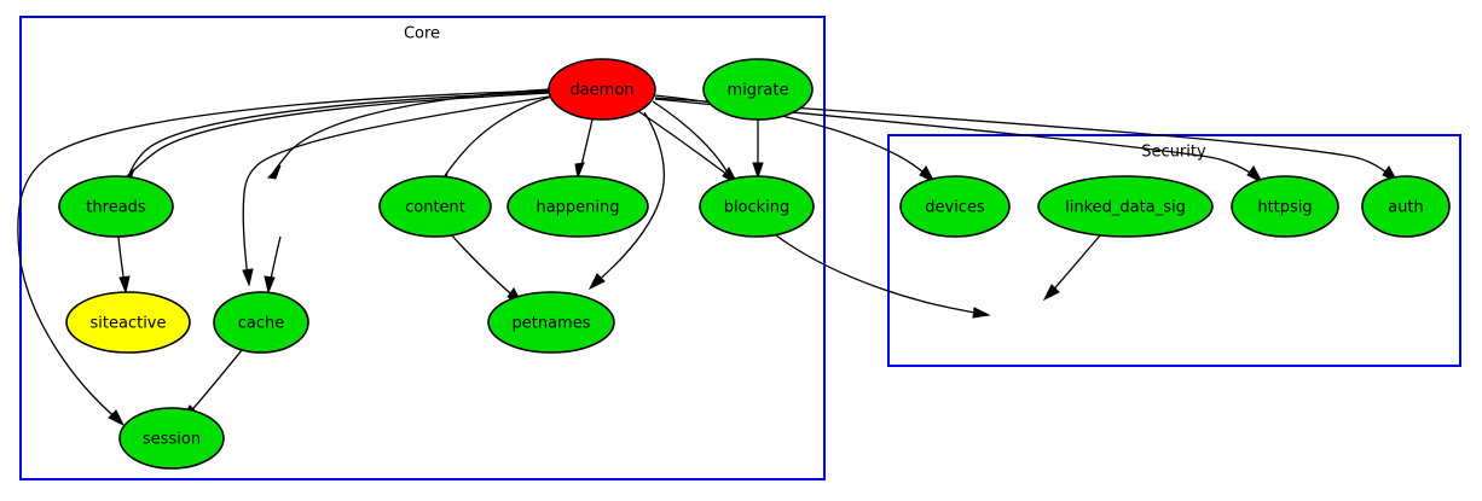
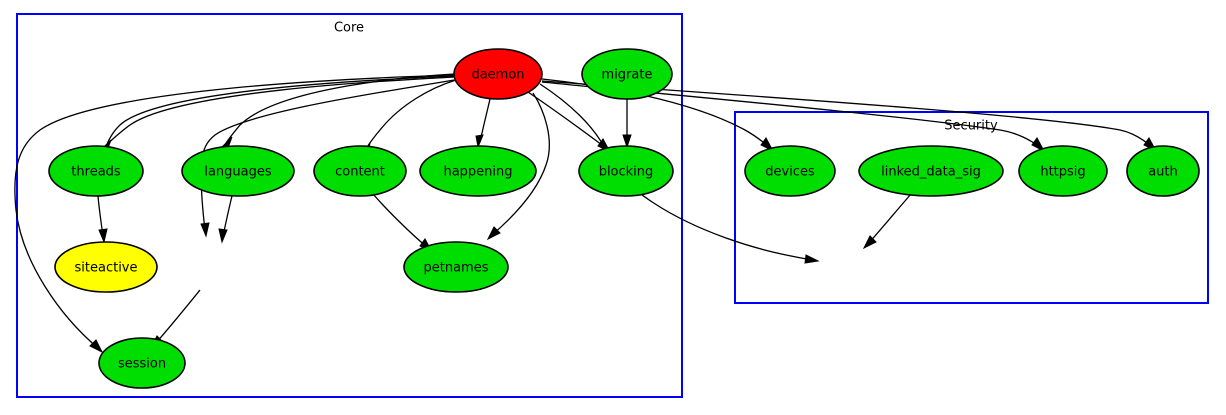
  Core
  Secrity
  daemon
  migrate
  threads
+ languages
  content
  happening
  blocking
  devices
  linked_data_sig
  httpsig
  auth
  siteactive
- cache
  petnames
  session
